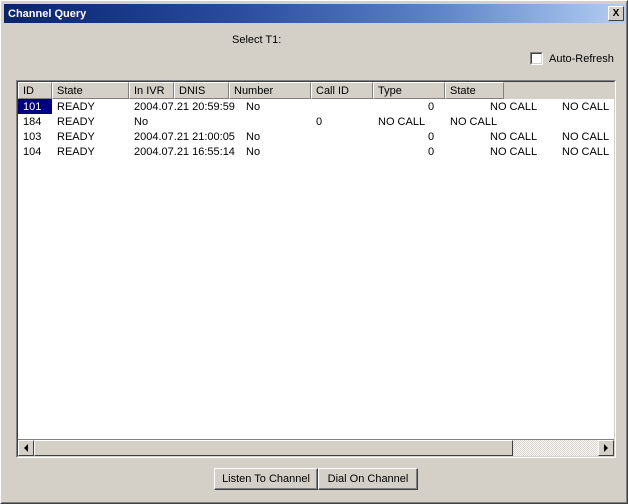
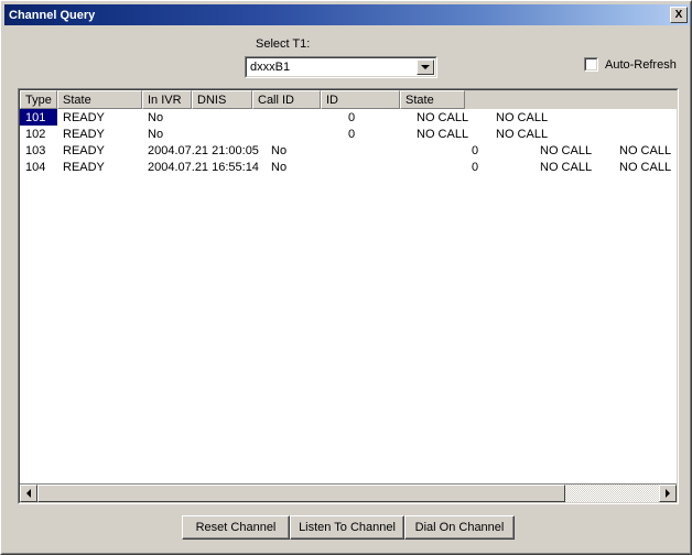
  Channel Query
  X
  Select T1:
+ dxxxB1
  Auto-Refresh
- ID
+ Type
  State
  In IVR
  DNIS
- Number
  Call ID
- Type
+ ID
  State
  101
  READY
- 2004.07.21 20:59:59
  No
  0
  NO CALL
  NO CALL
- 184
+ 102
  READY
  No
  0
  NO CALL
  NO CALL
  103
  READY
  2004.07.21 21:00:05
  No
  0
  NO CALL
  NO CALL
  104
  READY
  2004.07.21 16:55:14
  No
  0
  NO CALL
  NO CALL
+ Reset Channel
  Listen To Channel
  Dial On Channel
